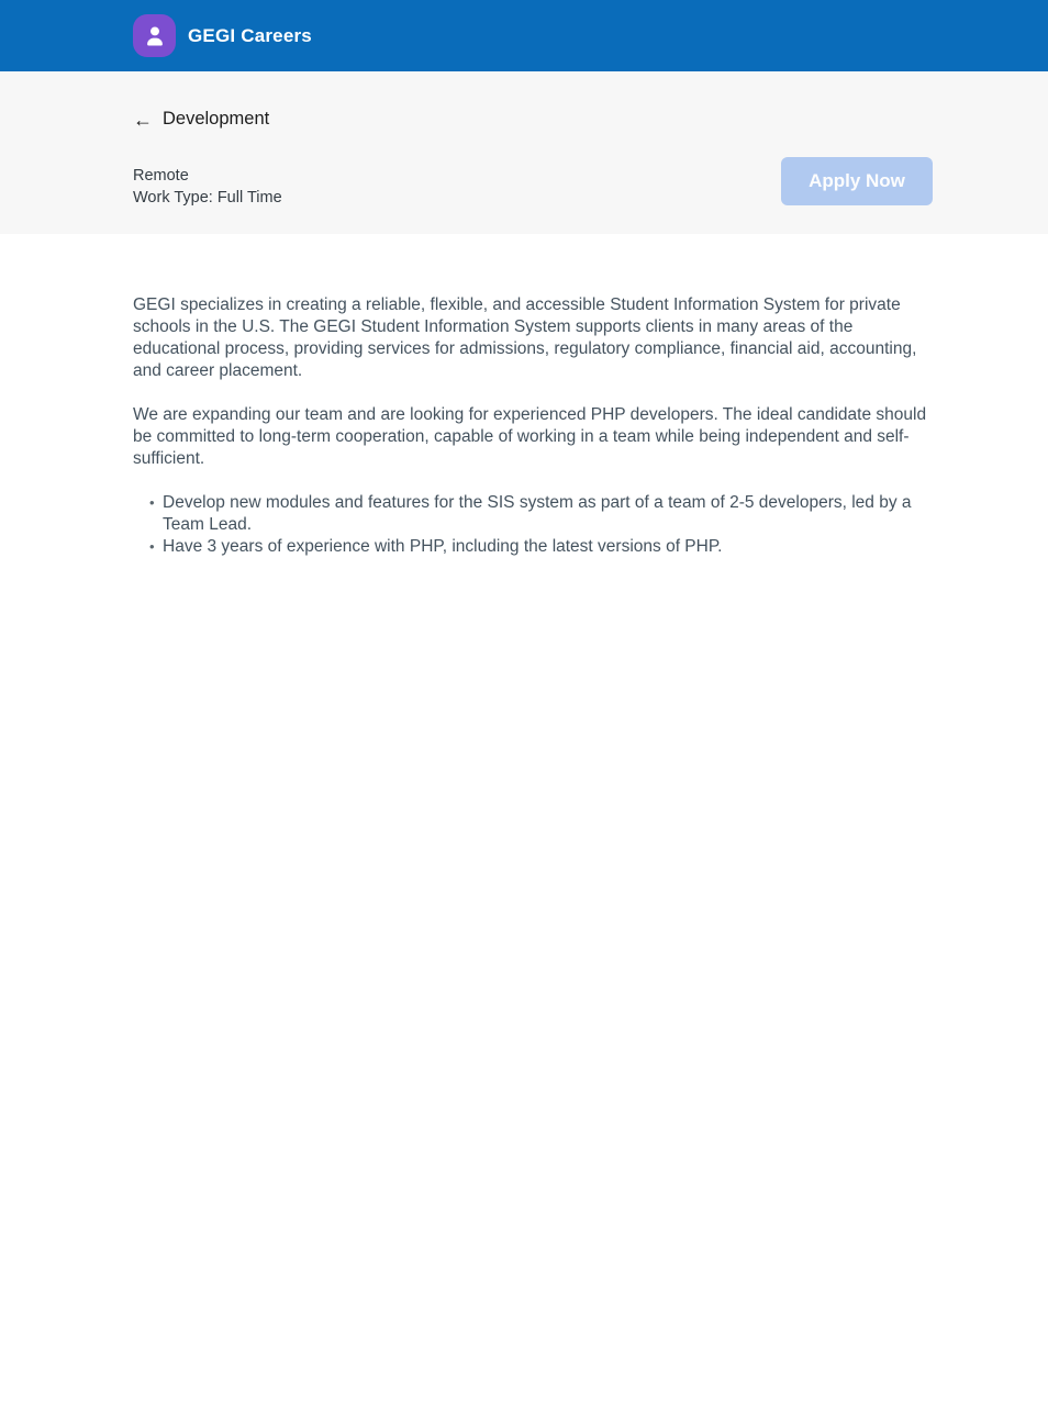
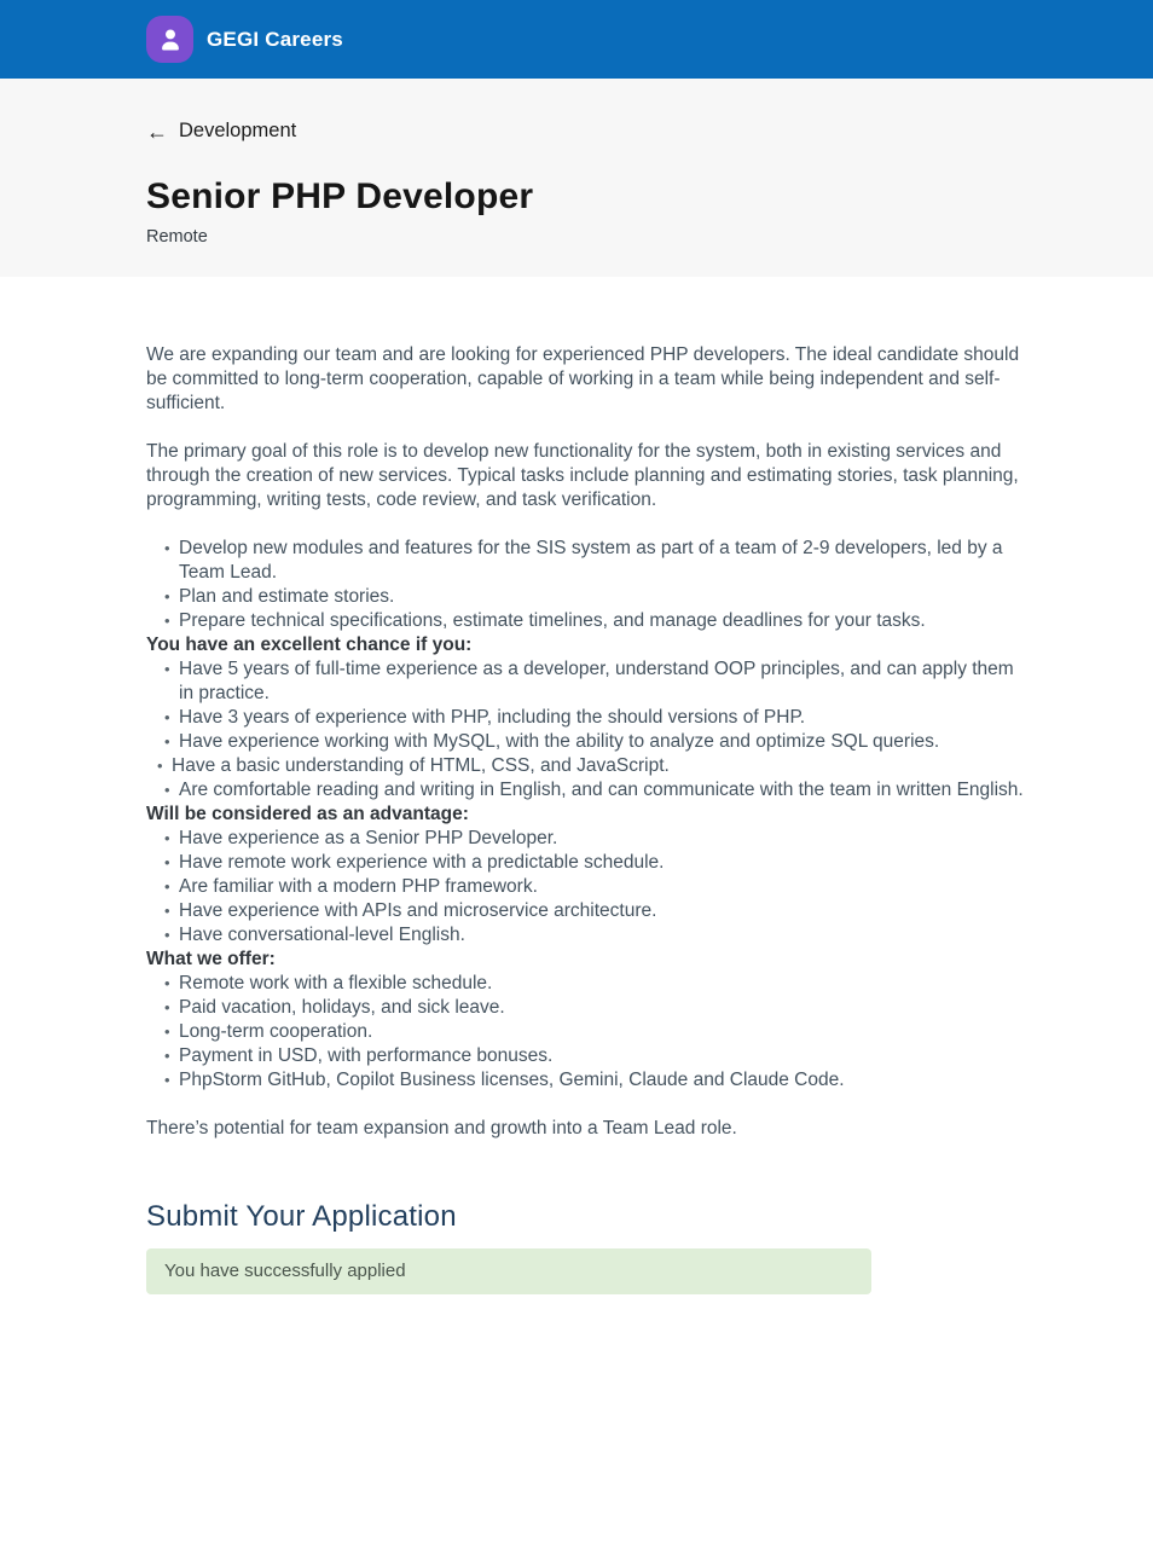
  GEGI Careers
  ←
  Development
+ Senior PHP Developer
  Remote
- Work Type: Full Time
- Apply Now
- GEGI specializes in creating a reliable, flexible, and accessible Student Information System for private schools in the U.S. The GEGI Student Information System supports clients in many areas of the educational process, providing services for admissions, regulatory compliance, financial aid, accounting, and career placement.
  We are expanding our team and are looking for experienced PHP developers. The ideal candidate should be committed to long-term cooperation, capable of working in a team while being independent and self-sufficient.
+ The primary goal of this role is to develop new functionality for the system, both in existing services and through the creation of new services. Typical tasks include planning and estimating stories, task planning, programming, writing tests, code review, and task verification.
- Develop new modules and features for the SIS system as part of a team of 2-5 developers, led by a Team Lead.
+ Develop new modules and features for the SIS system as part of a team of 2-9 developers, led by a Team Lead.
+ Plan and estimate stories.
+ Prepare technical specifications, estimate timelines, and manage deadlines for your tasks.
+ You have an excellent chance if you:
+ Have 5 years of full-time experience as a developer, understand OOP principles, and can apply them in practice.
- Have 3 years of experience with PHP, including the latest versions of PHP.
+ Have 3 years of experience with PHP, including the should versions of PHP.
+ Have experience working with MySQL, with the ability to analyze and optimize SQL queries.
+ Have a basic understanding of HTML, CSS, and JavaScript.
+ Are comfortable reading and writing in English, and can communicate with the team in written English.
+ Will be considered as an advantage:
+ Have experience as a Senior PHP Developer.
+ Have remote work experience with a predictable schedule.
+ Are familiar with a modern PHP framework.
+ Have experience with APIs and microservice architecture.
+ Have conversational-level English.
+ What we offer:
+ Remote work with a flexible schedule.
+ Paid vacation, holidays, and sick leave.
+ Long-term cooperation.
+ Payment in USD, with performance bonuses.
+ PhpStorm GitHub, Copilot Business licenses, Gemini, Claude and Claude Code.
+ There’s potential for team expansion and growth into a Team Lead role.
+ Submit Your Application
+ You have successfully applied
